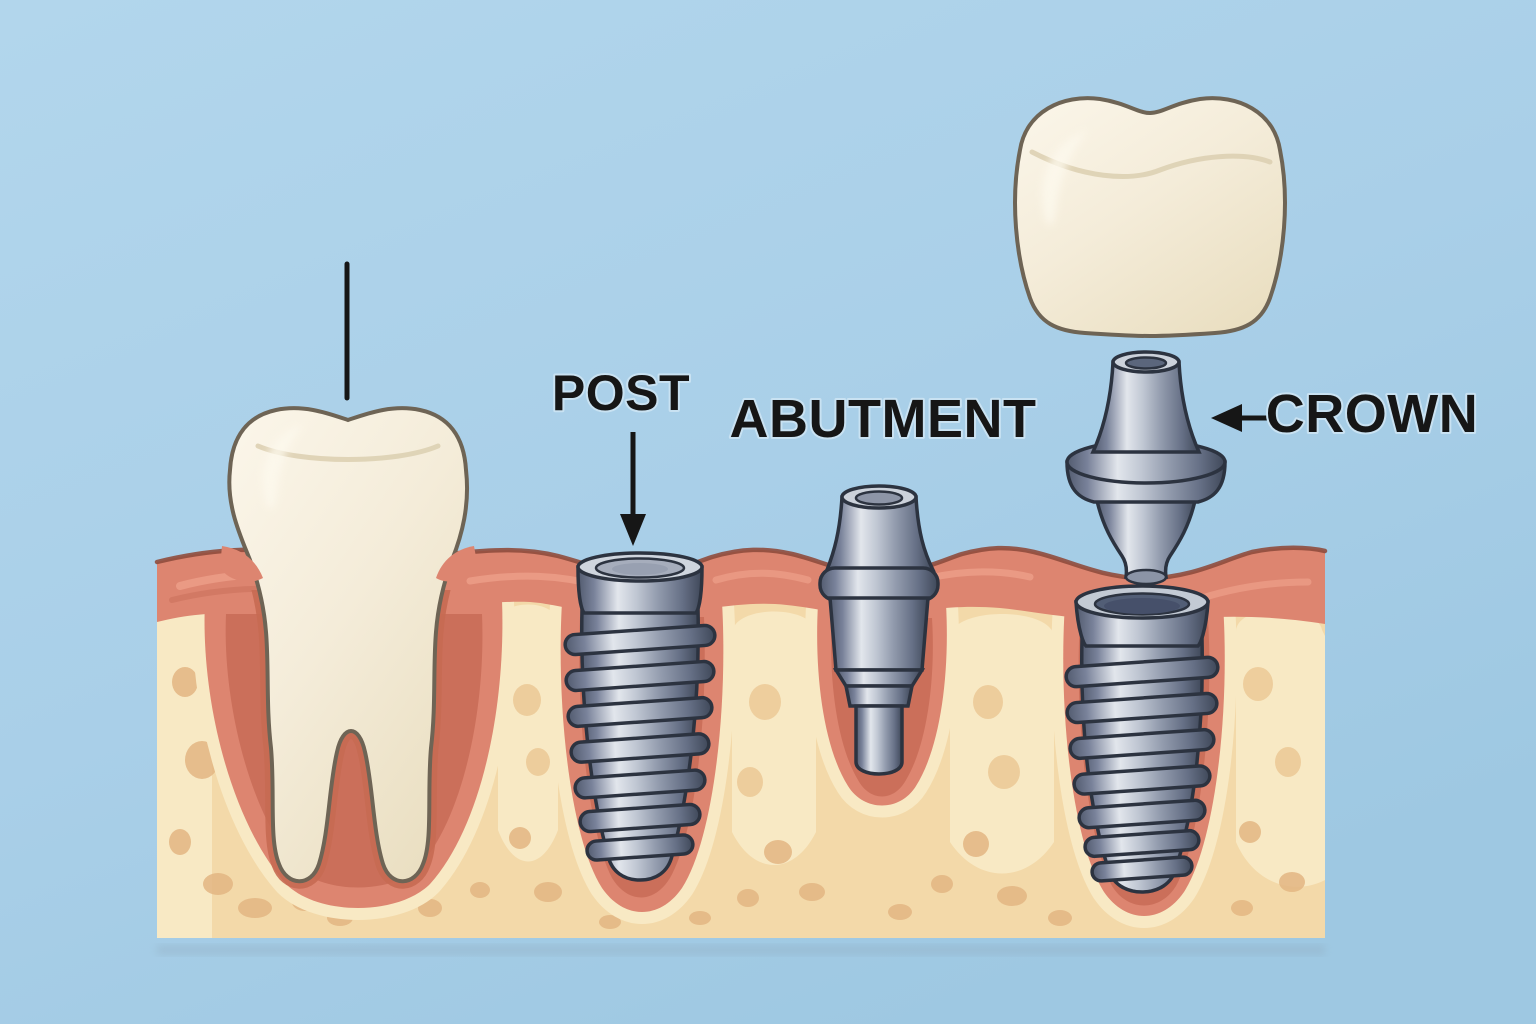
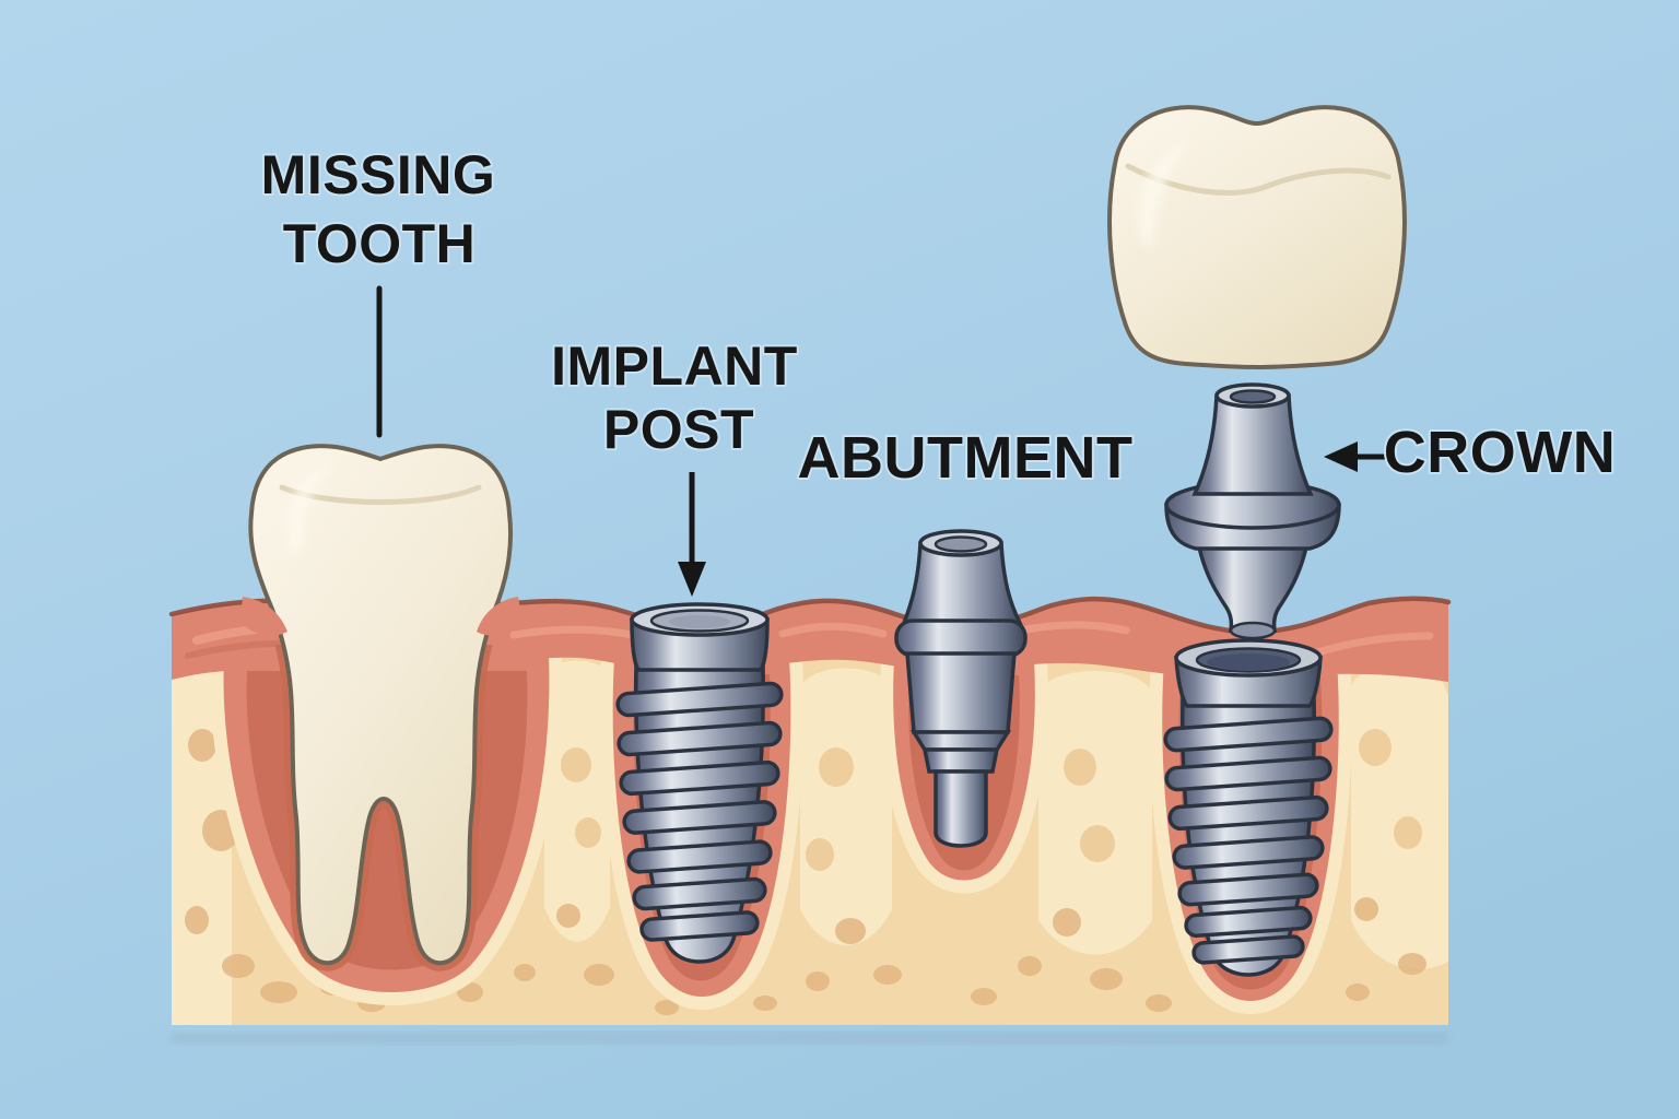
+ MISSING
+ TOOTH
+ IMPLANT
  POST
  ABUTMENT
  CROWN
